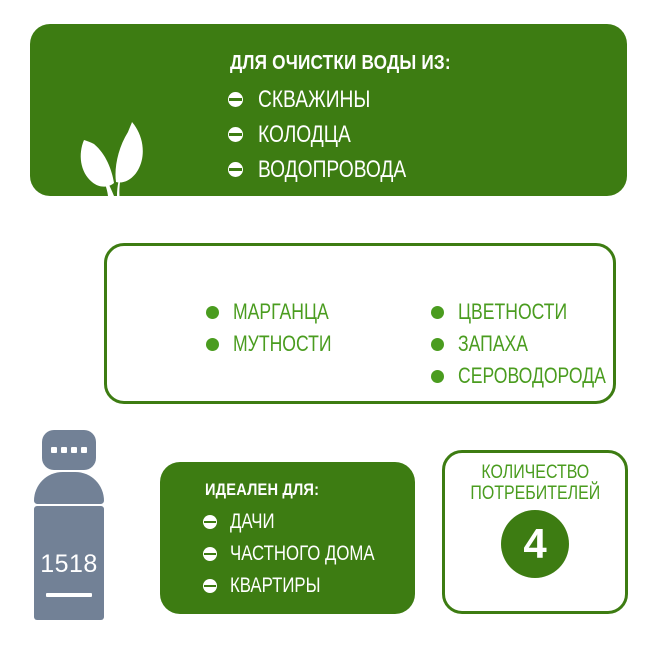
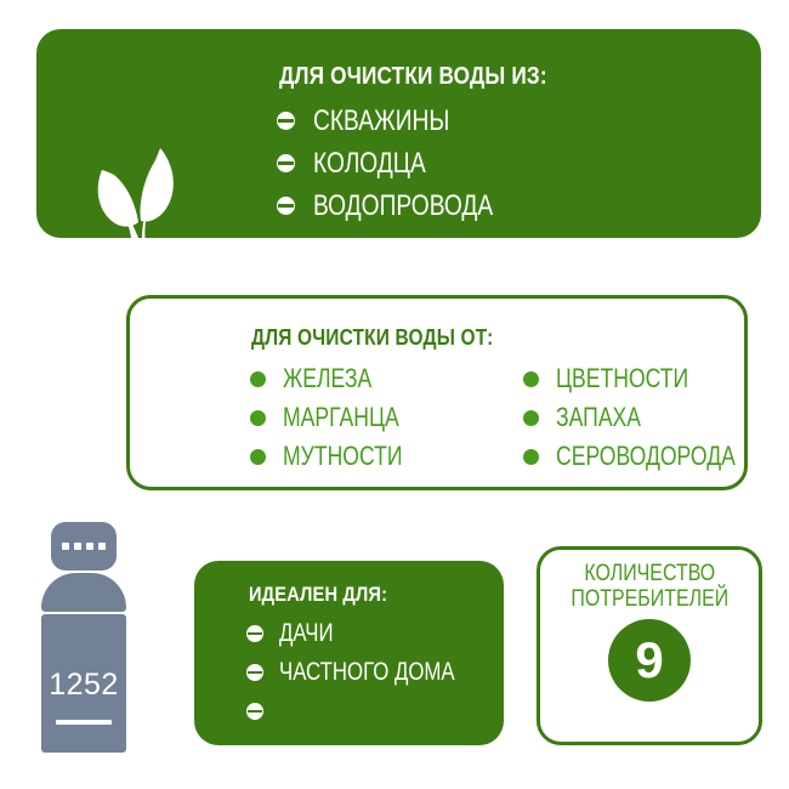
  ДЛЯ ОЧИСТКИ ВОДЫ ИЗ:
  СКВАЖИНЫ
  КОЛОДЦА
  ВОДОПРОВОДА
+ ДЛЯ ОЧИСТКИ ВОДЫ ОТ:
+ ЖЕЛЕЗА
  МАРГАНЦА
  МУТНОСТИ
  ЦВЕТНОСТИ
  ЗАПАХА
  СЕРОВОДОРОДА
- 1518
+ 1252
  ИДЕАЛЕН ДЛЯ:
  ДАЧИ
  ЧАСТНОГО ДОМА
- КВАРТИРЫ
  КОЛИЧЕСТВО
  ПОТРЕБИТЕЛЕЙ
- 4
+ 9
